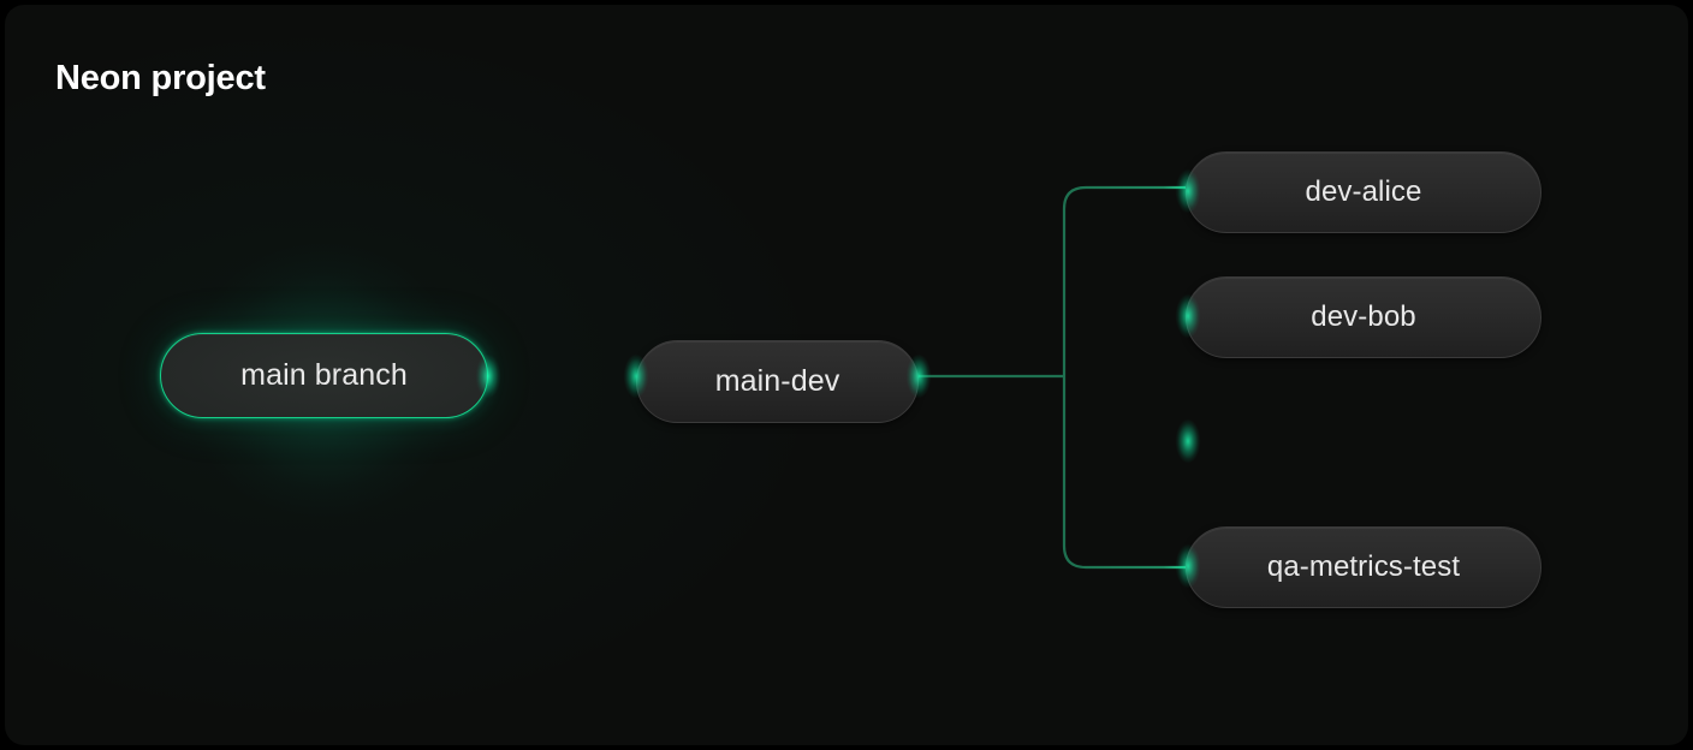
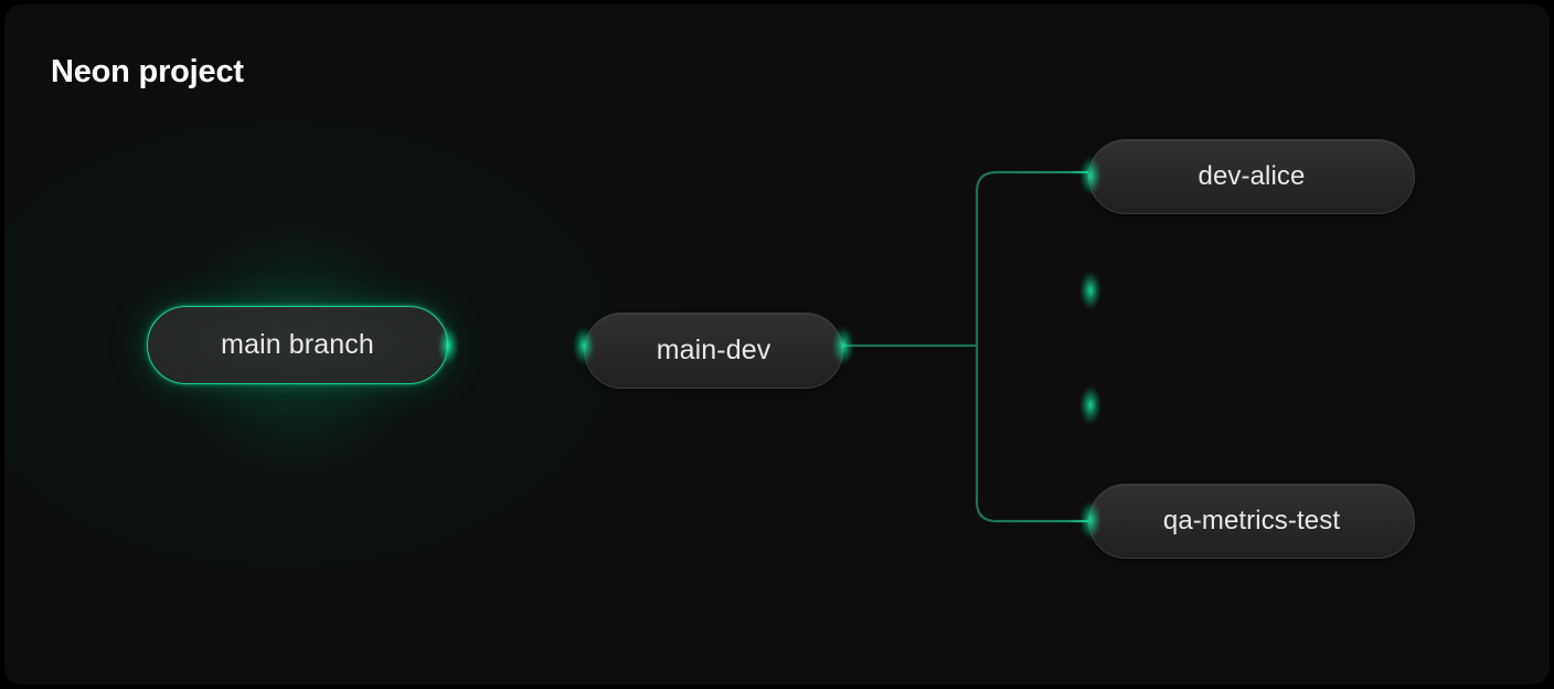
  Neon project
  main branch
  main-dev
  dev-alice
- dev-bob
  qa-metrics-test
